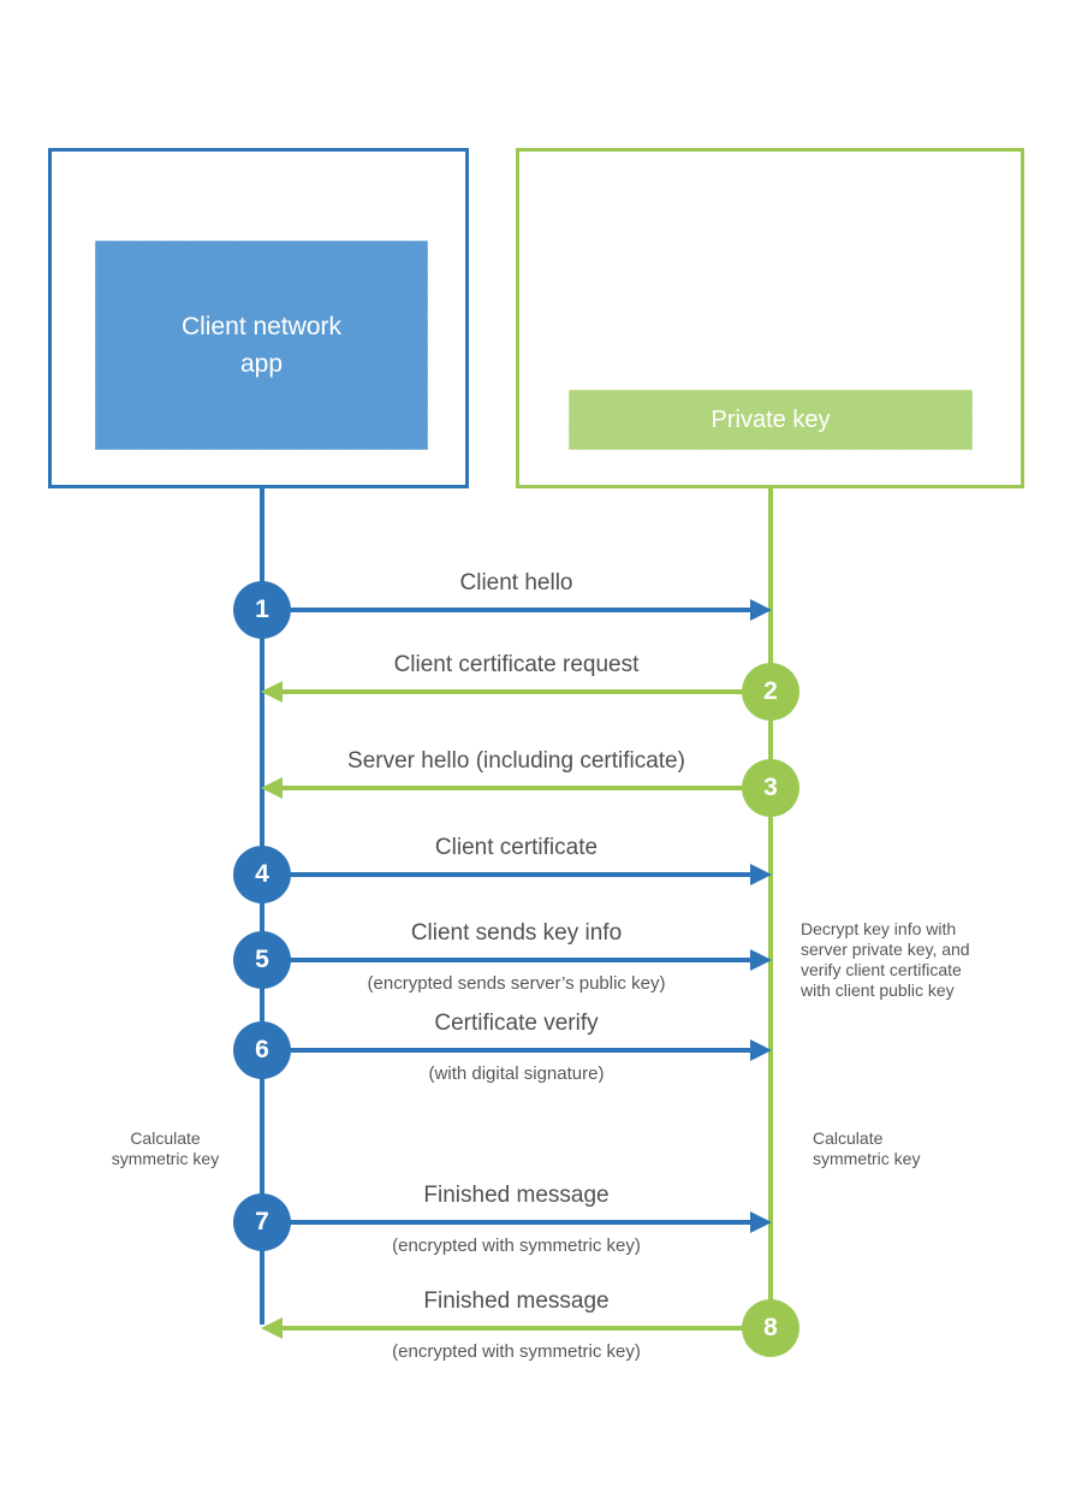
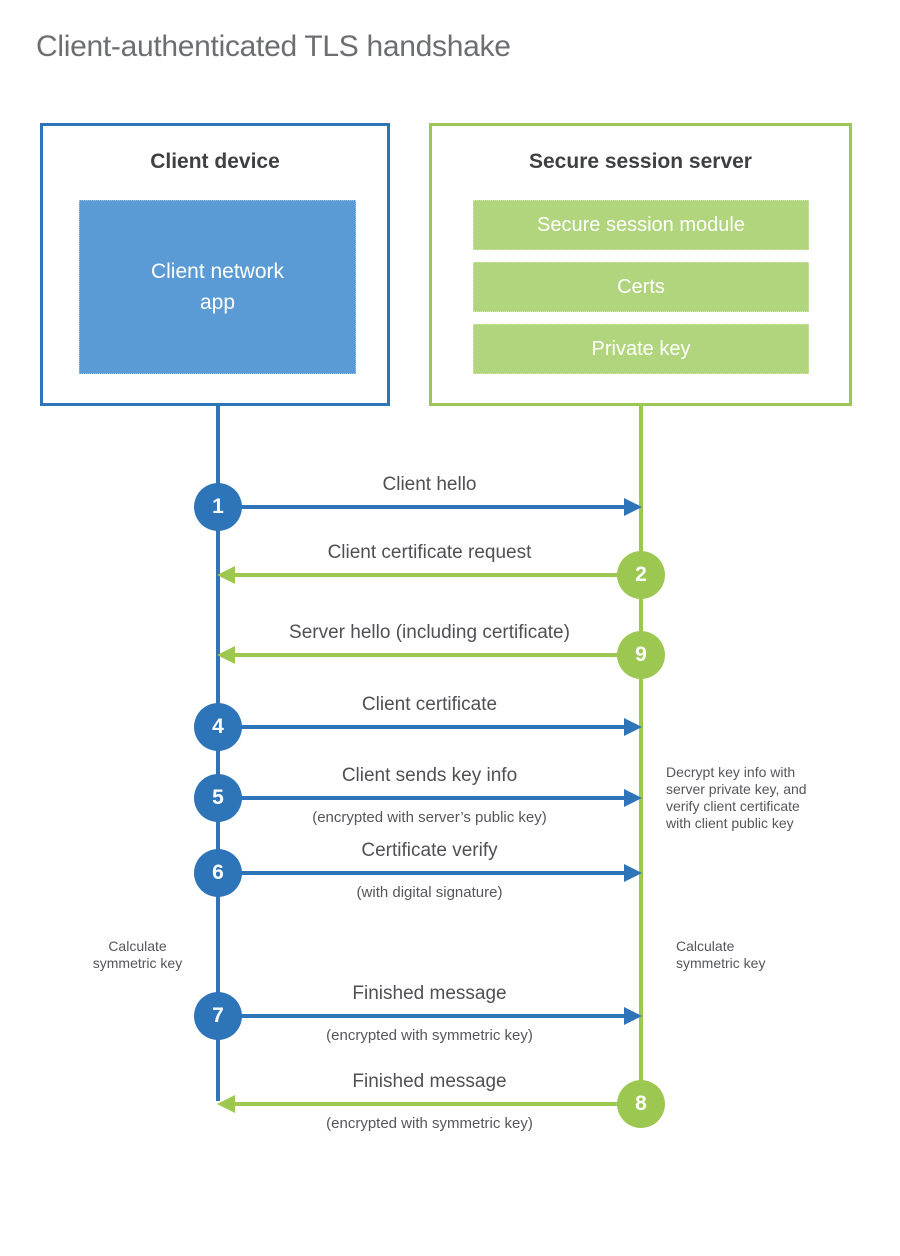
+ Client-authenticated TLS handshake
+ Client device
  Client network
  app
+ Secure session server
+ Secure session module
+ Certs
  Private key
  1
  Client hello
  2
  Client certificate request
- 3
+ 9
  Server hello (including certificate)
  4
  Client certificate
  5
  Client sends key info
- (encrypted sends server’s public key)
+ (encrypted with server’s public key)
  6
  Certificate verify
  (with digital signature)
  7
  Finished message
  (encrypted with symmetric key)
  8
  Finished message
  (encrypted with symmetric key)
  Decrypt key info with
  server private key, and
  verify client certificate
  with client public key
  Calculate
  symmetric key
  Calculate
  symmetric key
